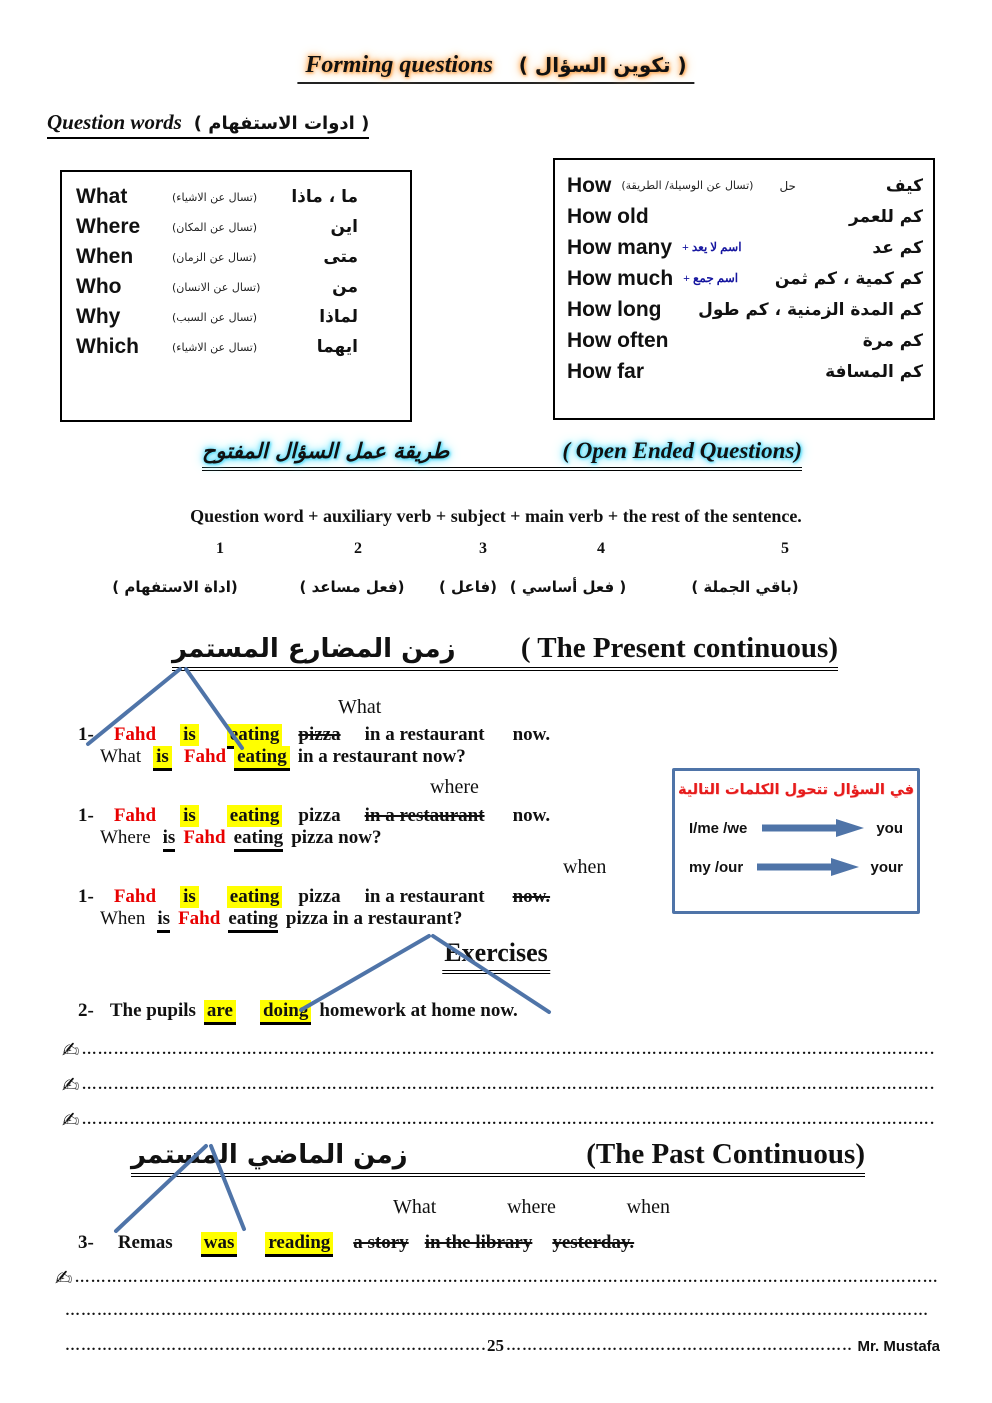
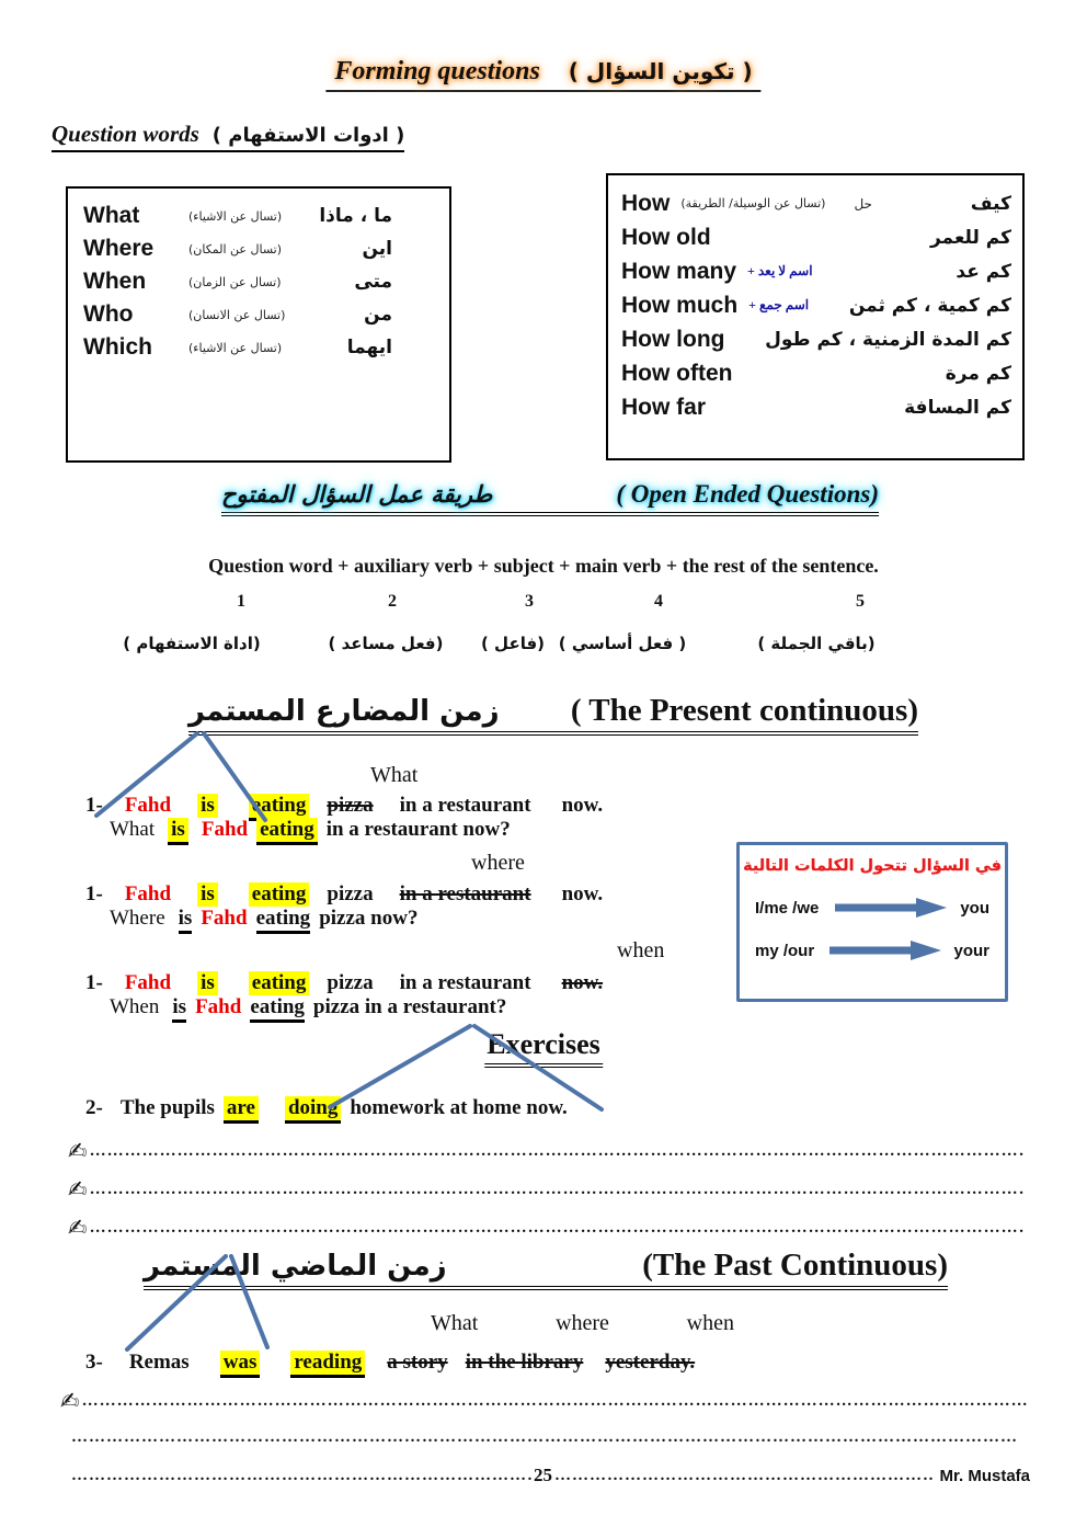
  Forming questions
  ( تكوين السؤال )
  Question words
  ( ادوات الاستفهام )
  What
  (تسال عن الاشياء)
  ما ، ماذا
  Where
  (تسال عن المكان)
  اين
  When
  (تسال عن الزمان)
  متى
  Who
  (تسال عن الانسان)
  من
- Why
- (تسال عن السبب)
- لماذا
  Which
  (تسال عن الاشياء)
  ايهما
  How
  (تسال عن الوسيلة/ الطريقة)
  حل
  كيف
  How old
  كم للعمر
  How many
  + اسم لا يعد
  كم عد
  How much
  + اسم جمع
  كم كمية ، كم ثمن
  How long
  كم المدة الزمنية ، كم طول
  How often
  كم مرة
  How far
  كم المسافة
  طريقة عمل السؤال المفتوح
  ( Open Ended Questions)
  Question word + auxiliary verb + subject + main verb + the rest of the sentence.
  1
  2
  3
  4
  5
  (اداة الاستفهام )
  (فعل مساعد )
  (فاعل )
  ( فعل أساسي )
  (باقي الجملة )
  زمن المضارع المستمر
  ( The Present continuous)
  What
  1-
  Fahd
  is
  ating
  pizza
  in a restaurant
  now.
  What
  is
  Fahd
  eating
  in a restaurant now?
  where
  1-
  Fahd
  is
  eating
  pizza
  in a restaurant
  now.
  Where
  is
  Fahd
  eating
  pizza now?
  when
  1-
  Fahd
  is
  eating
  pizza
  in a restaurant
  now.
  When
  is
  Fahd
  eating
  pizza in a restaurant?
  في السؤال تتحول الكلمات التالية
  I/me /we
  you
  my /our
  your
  Exercises
  2-
  The pupils
  are
  doin
  homework at home now.
  ✍
  ……………………………………………………………………………………………………………………………………………
  ✍
  ……………………………………………………………………………………………………………………………………………
  ✍
  ……………………………………………………………………………………………………………………………………………
  زمن الماضي المستمر
  (The Past Continuous)
  What
  where
  when
  3-
  Remas
  was
  reading
  a story
  in the library
  yesterday.
  ✍
  ………………………………………………………………………………………………………………………………………………
  ………………………………………………………………………………………………………………………………………………
  25
  Mr. Mustafa
